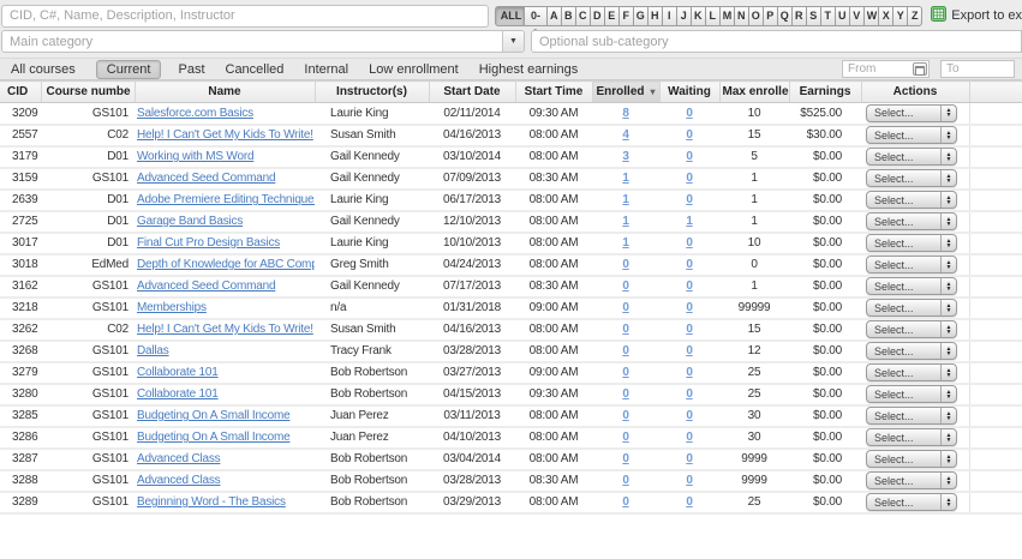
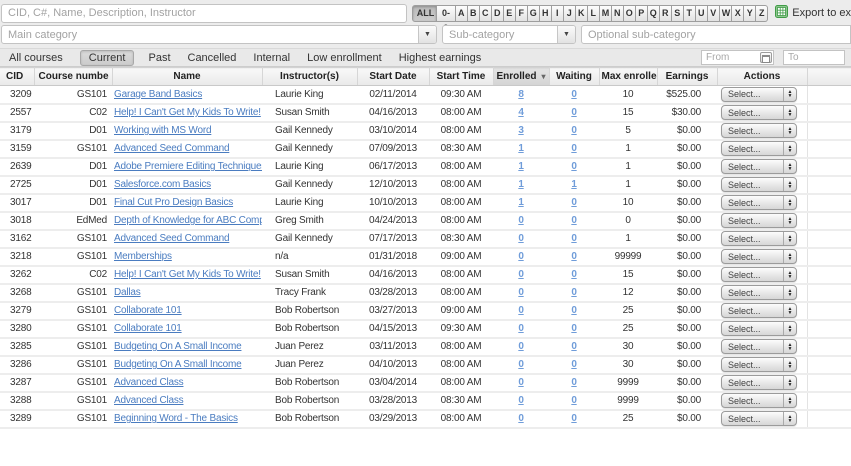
  CID, C#, Name, Description, Instructor
  ALL
  A
  B
  C
  D
  E
  F
  G
  H
  I
  J
  K
  L
  M
  N
  O
  P
  Q
  R
  S
  T
  U
  V
  W
  X
  Y
  Z
  Export to ex
  Main category
+ Sub-category
  Optional sub-category
  All courses
  Current
  Past
  Cancelled
  Internal
  Low enrollment
  Highest earnings
  From
  To
  CID	Course numbe	Name	Instructor(s)	Start Date	Start Time	Enrolled ▾	Waiting	Max enrolle	Earnings	Actions
- 3209	GS101	Salesforce.com Basics	Laurie King	02/11/2014	09:30 AM	8	0	10	$525.00	Select...
+ 3209	GS101	Garage Band Basics	Laurie King	02/11/2014	09:30 AM	8	0	10	$525.00	Select...
  2557	C02	Help! I Can't Get My Kids To Write!	Susan Smith	04/16/2013	08:00 AM	4	0	15	$30.00	Select...
  3179	D01	Working with MS Word	Gail Kennedy	03/10/2014	08:00 AM	3	0	5	$0.00	Select...
  3159	GS101	Advanced Seed Command	Gail Kennedy	07/09/2013	08:30 AM	1	0	1	$0.00	Select...
  2639	D01	Adobe Premiere Editing Technique	Laurie King	06/17/2013	08:00 AM	1	0	1	$0.00	Select...
- 2725	D01	Garage Band Basics	Gail Kennedy	12/10/2013	08:00 AM	1	1	1	$0.00	Select...
+ 2725	D01	Salesforce.com Basics	Gail Kennedy	12/10/2013	08:00 AM	1	1	1	$0.00	Select...
  3017	D01	Final Cut Pro Design Basics	Laurie King	10/10/2013	08:00 AM	1	0	10	$0.00	Select...
  3018	EdMed	Depth of Knowledge for ABC Comp	Greg Smith	04/24/2013	08:00 AM	0	0	0	$0.00	Select...
  3162	GS101	Advanced Seed Command	Gail Kennedy	07/17/2013	08:30 AM	0	0	1	$0.00	Select...
  3218	GS101	Memberships	n/a	01/31/2018	09:00 AM	0	0	99999	$0.00	Select...
  3262	C02	Help! I Can't Get My Kids To Write!	Susan Smith	04/16/2013	08:00 AM	0	0	15	$0.00	Select...
  3268	GS101	Dallas	Tracy Frank	03/28/2013	08:00 AM	0	0	12	$0.00	Select...
  3279	GS101	Collaborate 101	Bob Robertson	03/27/2013	09:00 AM	0	0	25	$0.00	Select...
  3280	GS101	Collaborate 101	Bob Robertson	04/15/2013	09:30 AM	0	0	25	$0.00	Select...
  3285	GS101	Budgeting On A Small Income	Juan Perez	03/11/2013	08:00 AM	0	0	30	$0.00	Select...
  3286	GS101	Budgeting On A Small Income	Juan Perez	04/10/2013	08:00 AM	0	0	30	$0.00	Select...
  3287	GS101	Advanced Class	Bob Robertson	03/04/2014	08:00 AM	0	0	9999	$0.00	Select...
  3288	GS101	Advanced Class	Bob Robertson	03/28/2013	08:30 AM	0	0	9999	$0.00	Select...
  3289	GS101	Beginning Word - The Basics	Bob Robertson	03/29/2013	08:00 AM	0	0	25	$0.00	Select...
